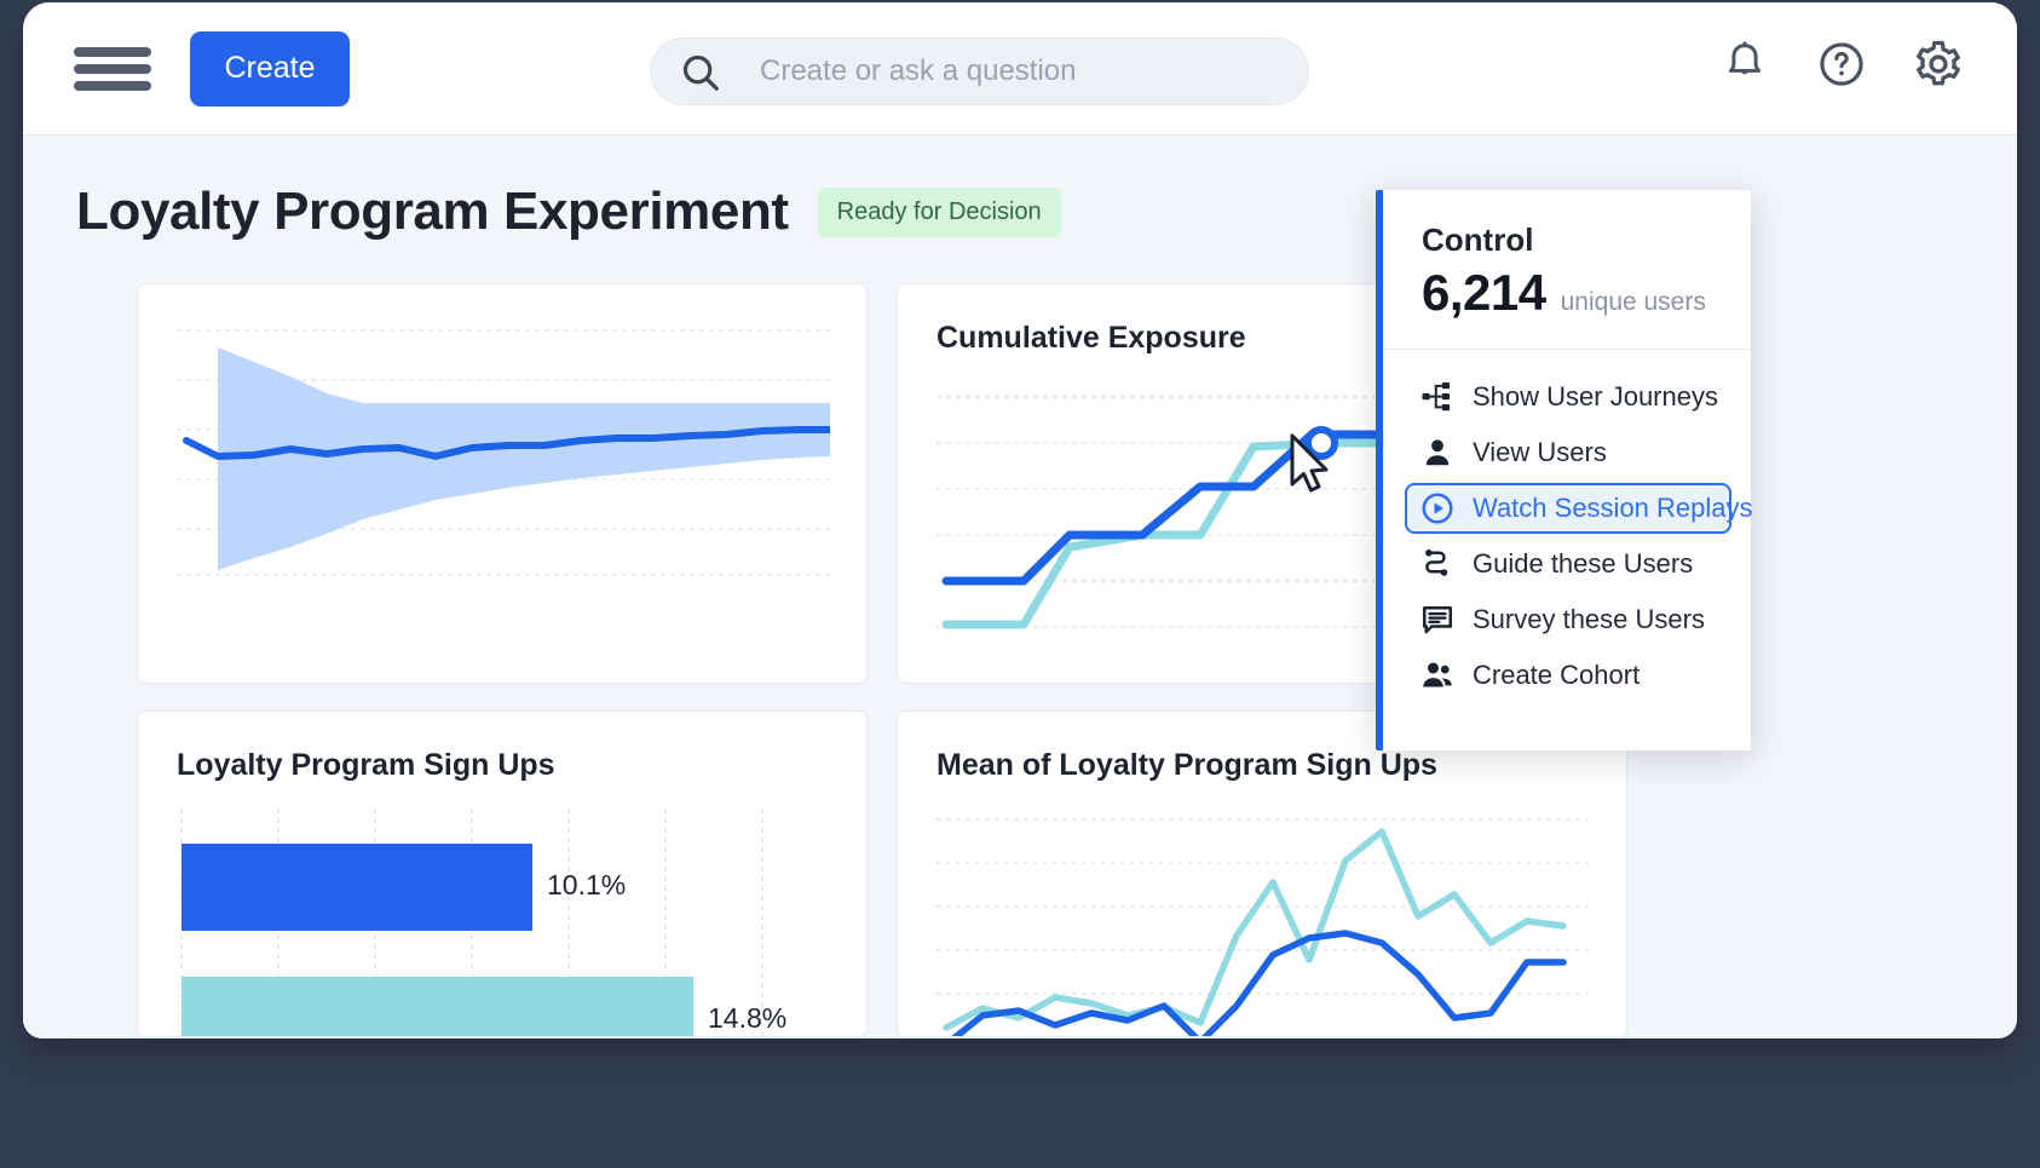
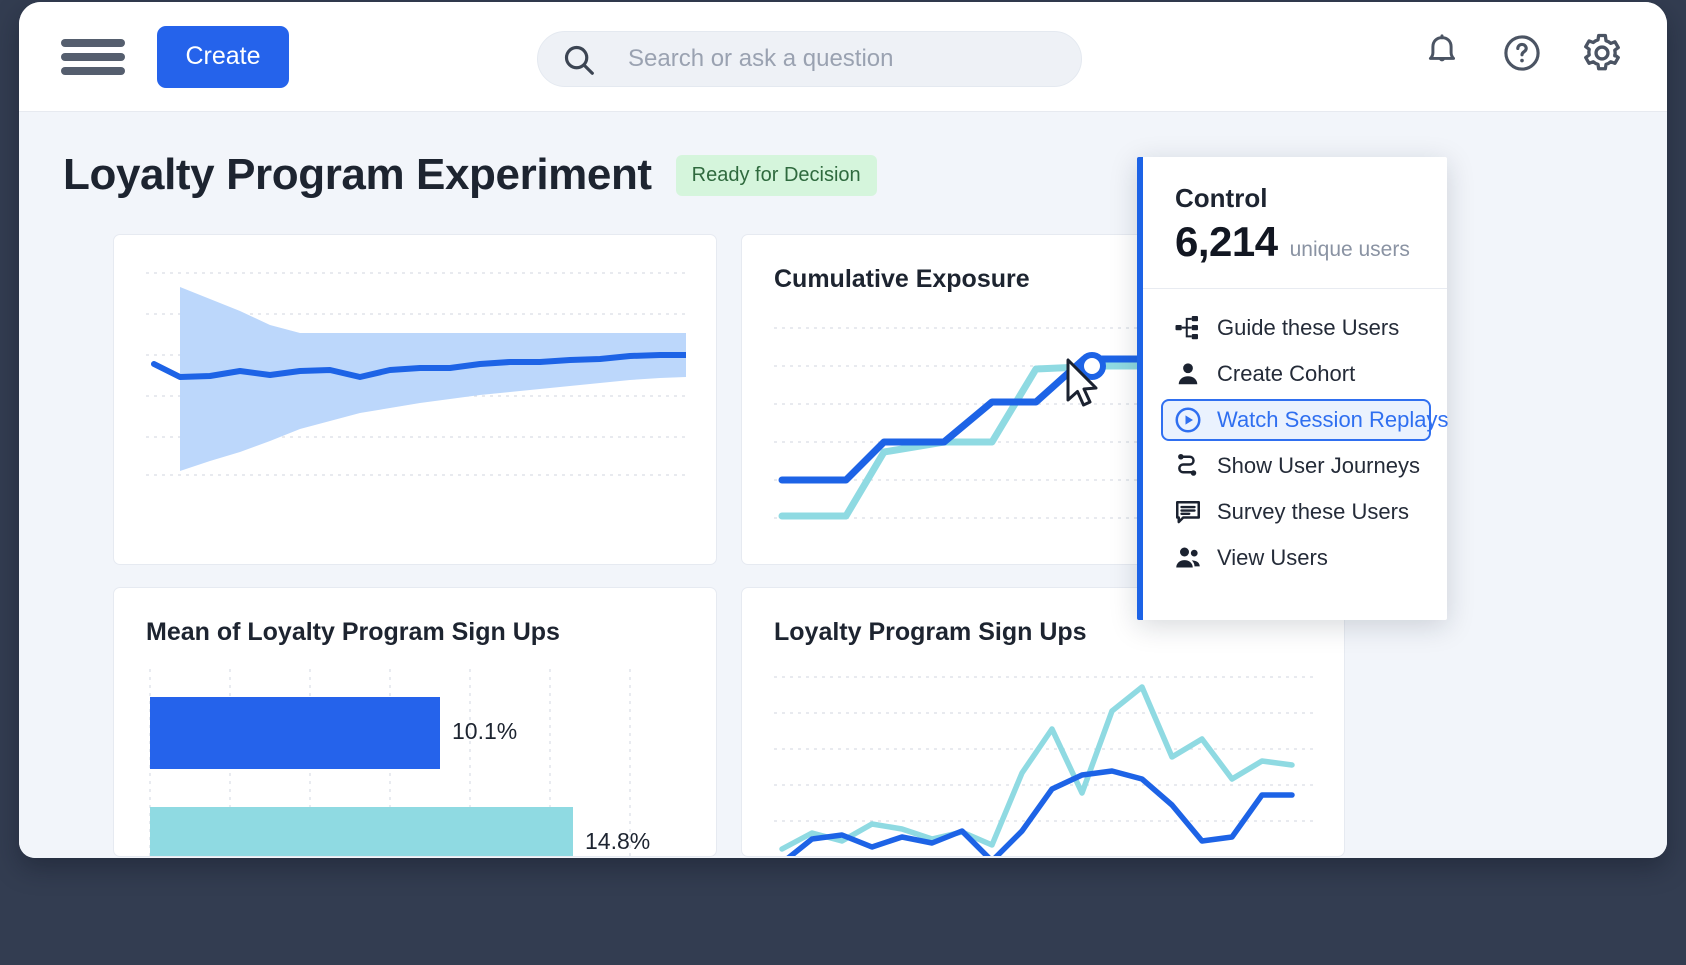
  Create
- Create or ask a question
+ Search or ask a question
  Loyalty Program Experiment
  Ready for Decision
  Cumulative Exposure
- Loyalty Program Sign Ups
+ Mean of Loyalty Program Sign Ups
  10.1%
  14.8%
- Mean of Loyalty Program Sign Ups
+ Loyalty Program Sign Ups
  Control
  6,214
  unique users
- Show User Journeys
+ Guide these Users
- View Users
+ Create Cohort
  Watch Session Replays
- Guide these Users
+ Show User Journeys
  Survey these Users
- Create Cohort
+ View Users
